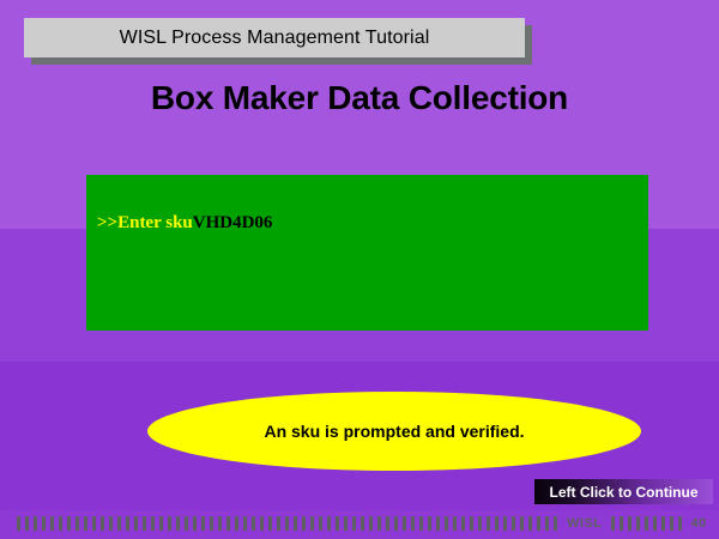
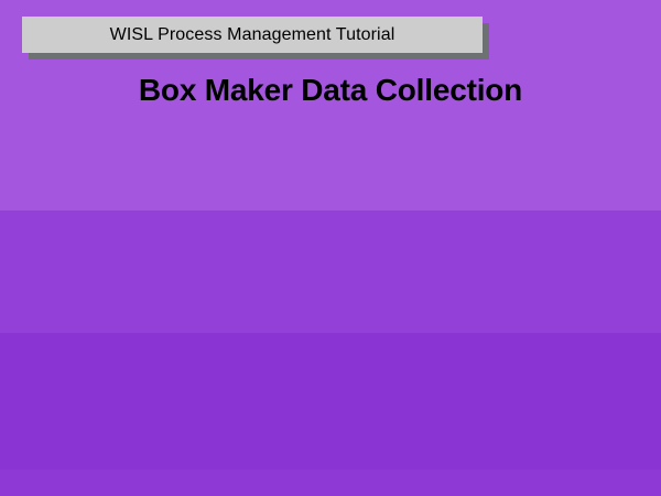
  WISL Process Management Tutorial
  Box Maker Data Collection
- >>Enter skuVHD4D06
- An sku is prompted and verified.
- Left Click to Continue
- WISL
- 40
